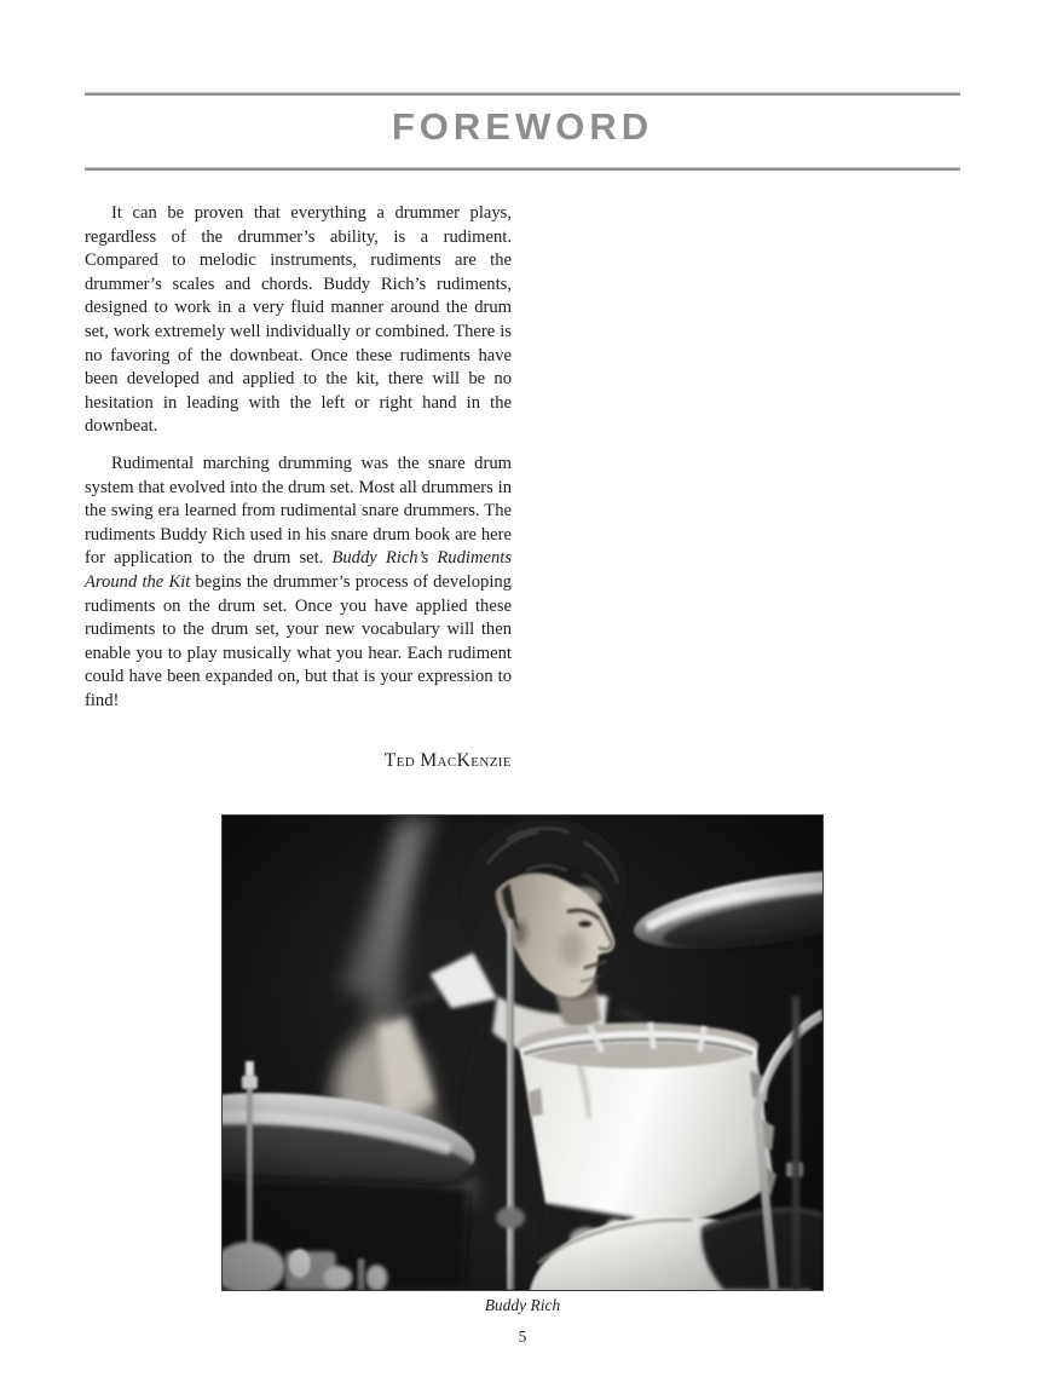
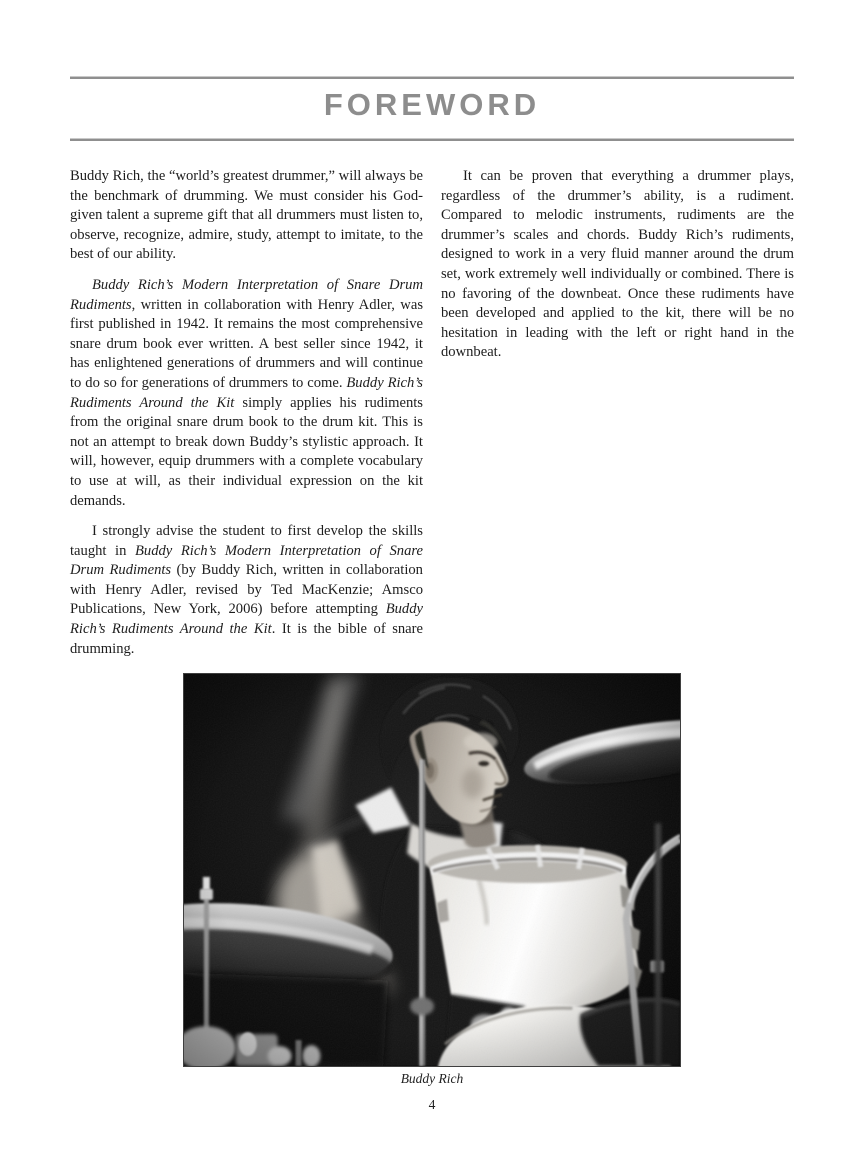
  FOREWORD
+ Buddy Rich, the “world’s greatest drummer,” will always be the benchmark of drumming. We must consider his God-given talent a supreme gift that all drummers must listen to, observe, recognize, admire, study, attempt to imitate, to the best of our ability.
+ Buddy Rich’s Modern Interpretation of Snare Drum Rudiments, written in collaboration with Henry Adler, was first published in 1942. It remains the most comprehensive snare drum book ever written. A best seller since 1942, it has enlightened generations of drummers and will continue to do so for generations of drummers to come. Buddy Rich’s Rudiments Around the Kit simply applies his rudiments from the original snare drum book to the drum kit. This is not an attempt to break down Buddy’s stylistic approach. It will, however, equip drummers with a complete vocabulary to use at will, as their individual expression on the kit demands.
+ I strongly advise the student to first develop the skills taught in Buddy Rich’s Modern Interpretation of Snare Drum Rudiments (by Buddy Rich, written in collaboration with Henry Adler, revised by Ted MacKenzie; Amsco Publications, New York, 2006) before attempting Buddy Rich’s Rudiments Around the Kit. It is the bible of snare drumming.
  It can be proven that everything a drummer plays, regardless of the drummer’s ability, is a rudiment. Compared to melodic instruments, rudiments are the drummer’s scales and chords. Buddy Rich’s rudiments, designed to work in a very fluid manner around the drum set, work extremely well individually or combined. There is no favoring of the downbeat. Once these rudiments have been developed and applied to the kit, there will be no hesitation in leading with the left or right hand in the downbeat.
- Rudimental marching drumming was the snare drum system that evolved into the drum set. Most all drummers in the swing era learned from rudimental snare drummers. The rudiments Buddy Rich used in his snare drum book are here for application to the drum set. Buddy Rich’s Rudiments Around the Kit begins the drummer’s process of developing rudiments on the drum set. Once you have applied these rudiments to the drum set, your new vocabulary will then enable you to play musically what you hear. Each rudiment could have been expanded on, but that is your expression to find!
- Ted MacKenzie
  Buddy Rich
- 5
+ 4
